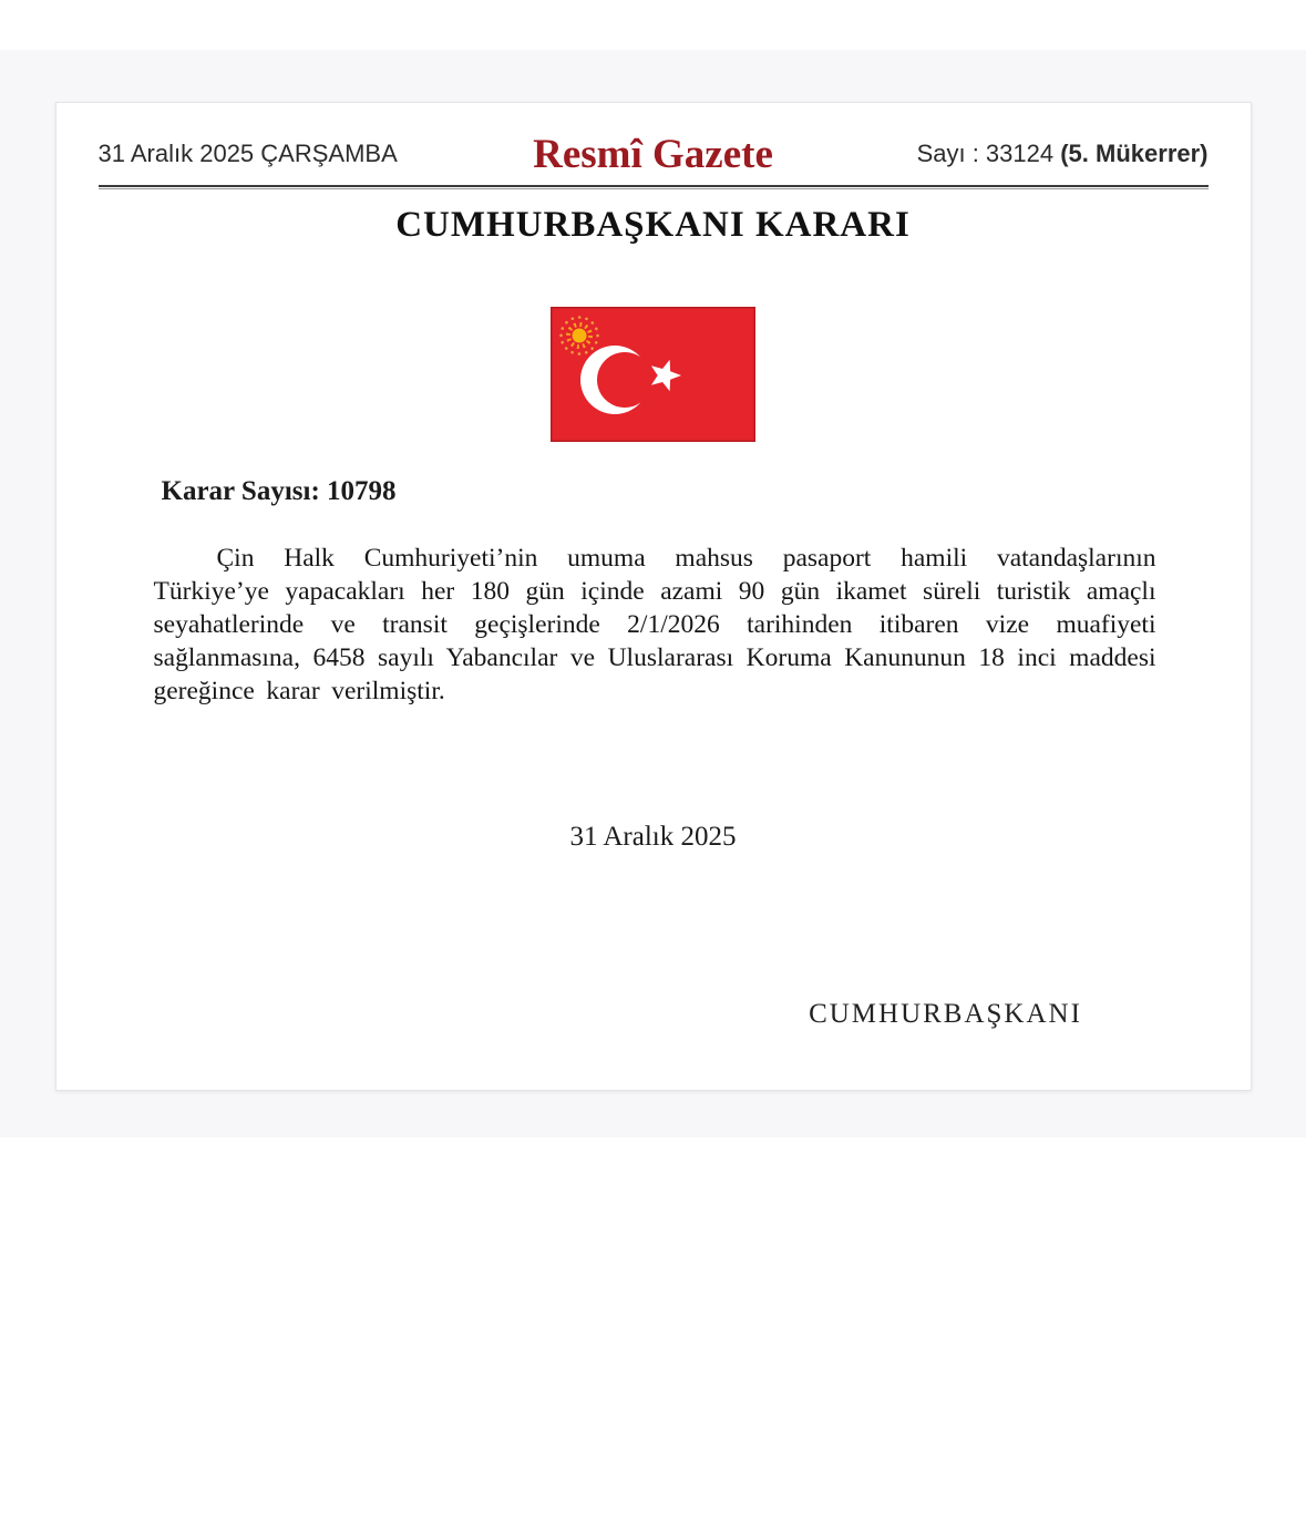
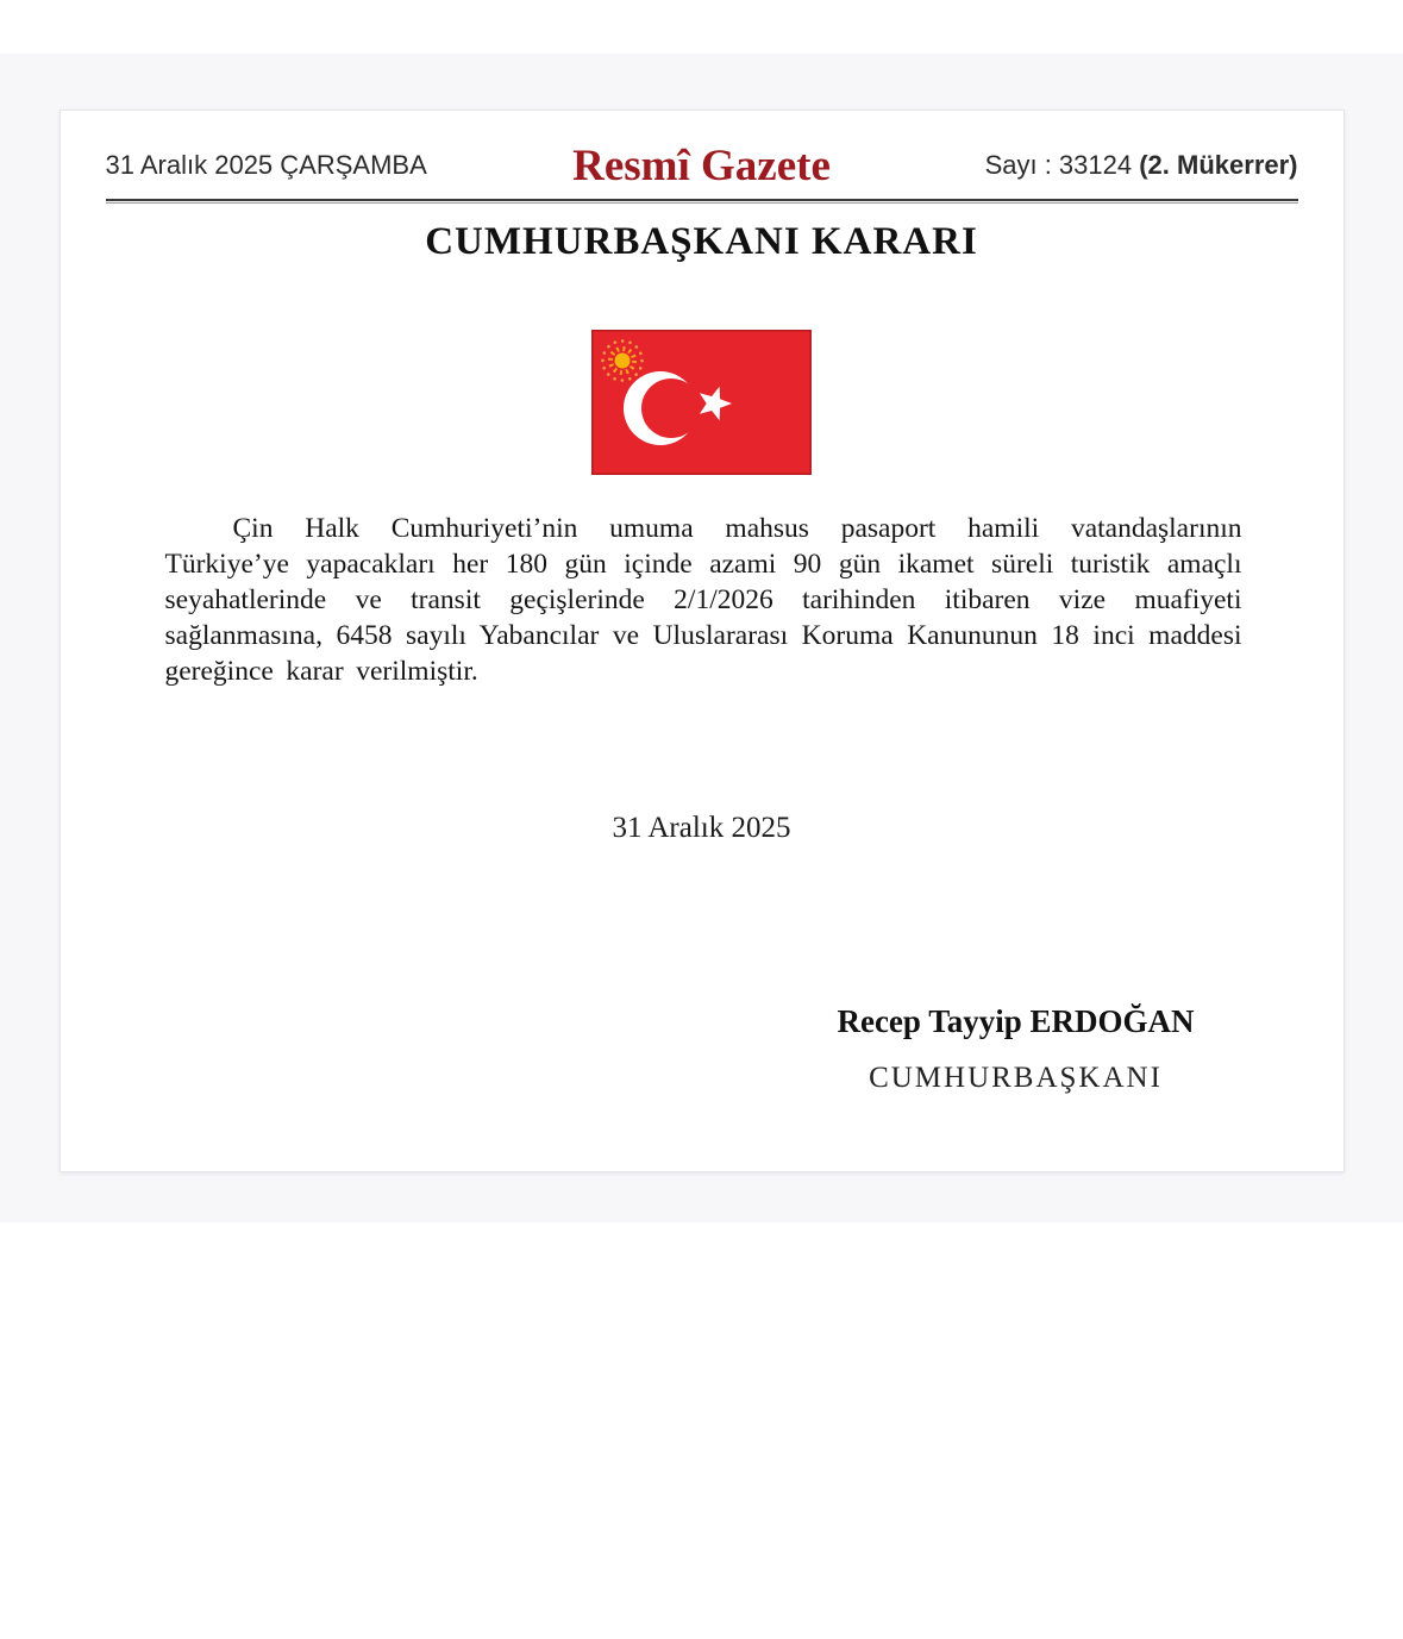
  31 Aralık 2025 ÇARŞAMBA
  Resmî Gazete
- Sayı : 33124 (5. Mükerrer)
+ Sayı : 33124 (2. Mükerrer)
  CUMHURBAŞKANI KARARI
- Karar Sayısı: 10798
  Çin Halk Cumhuriyeti’nin umuma mahsus pasaport hamili vatandaşlarının Türkiye’ye yapacakları her 180 gün içinde azami 90 gün ikamet süreli turistik amaçlı seyahatlerinde ve transit geçişlerinde 2/1/2026 tarihinden itibaren vize muafiyeti sağlanmasına, 6458 sayılı Yabancılar ve Uluslararası Koruma Kanununun 18 inci maddesi gereğince karar verilmiştir.
  31 Aralık 2025
+ Recep Tayyip ERDOĞAN
  CUMHURBAŞKANI
